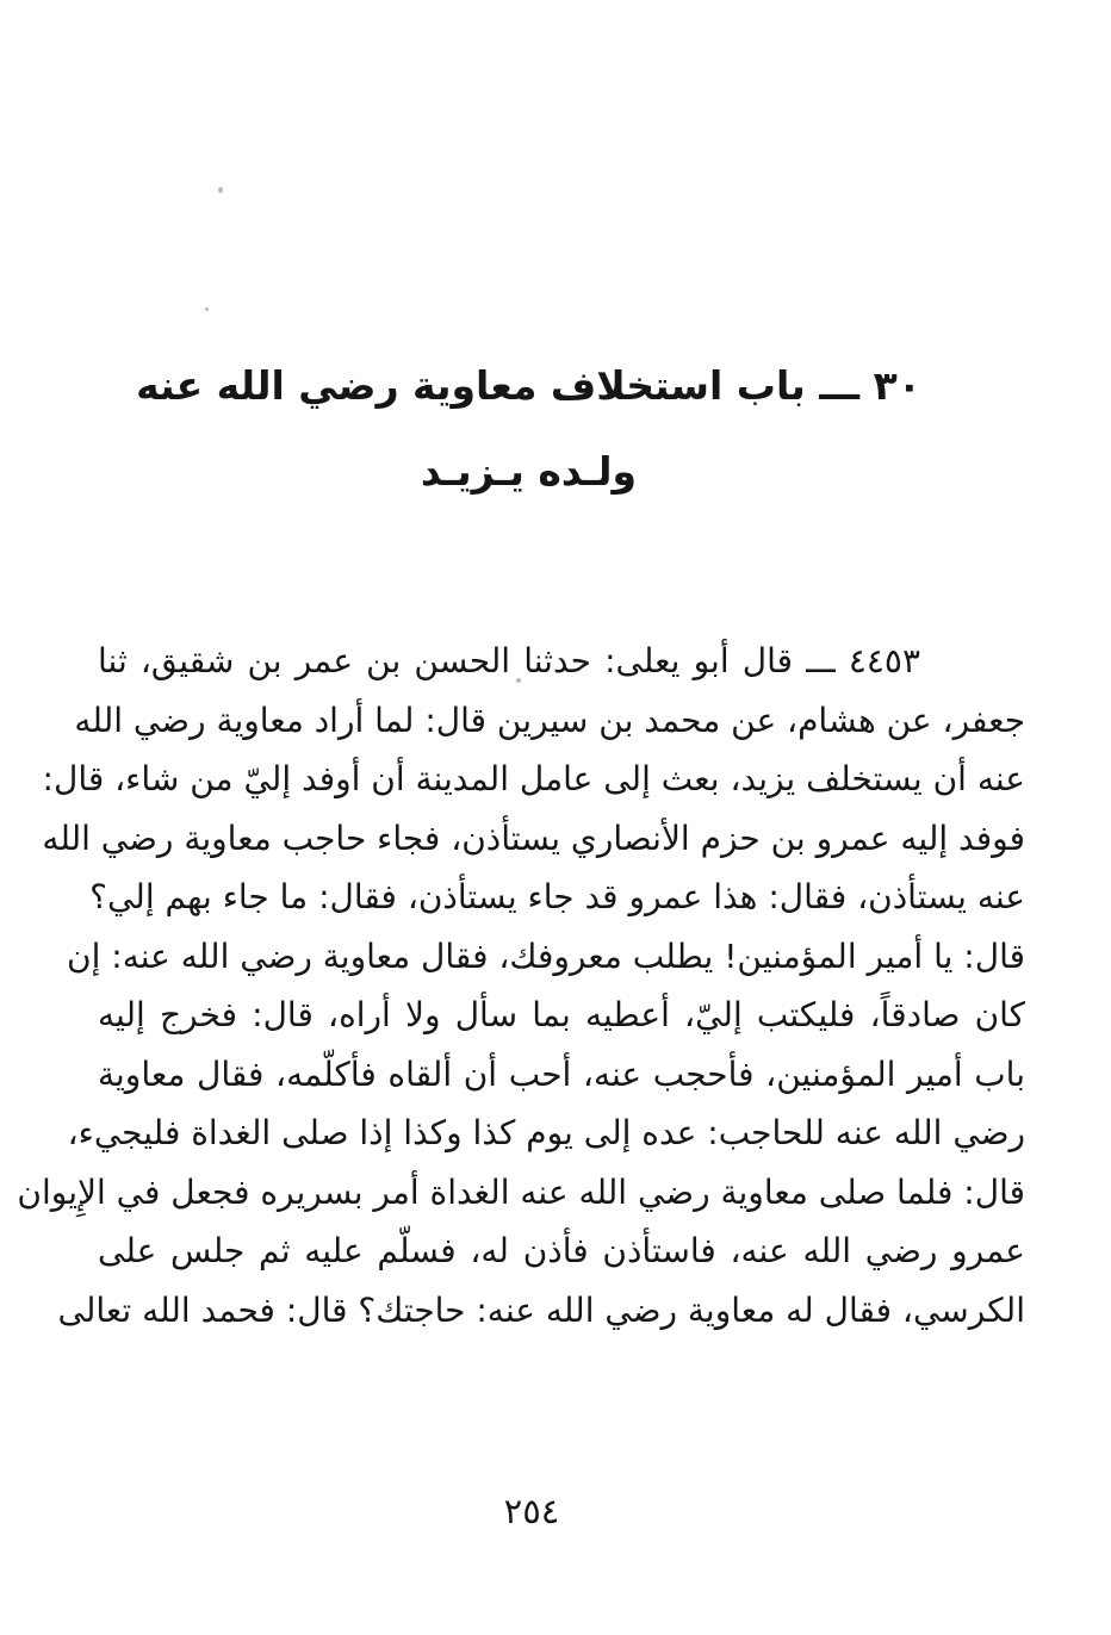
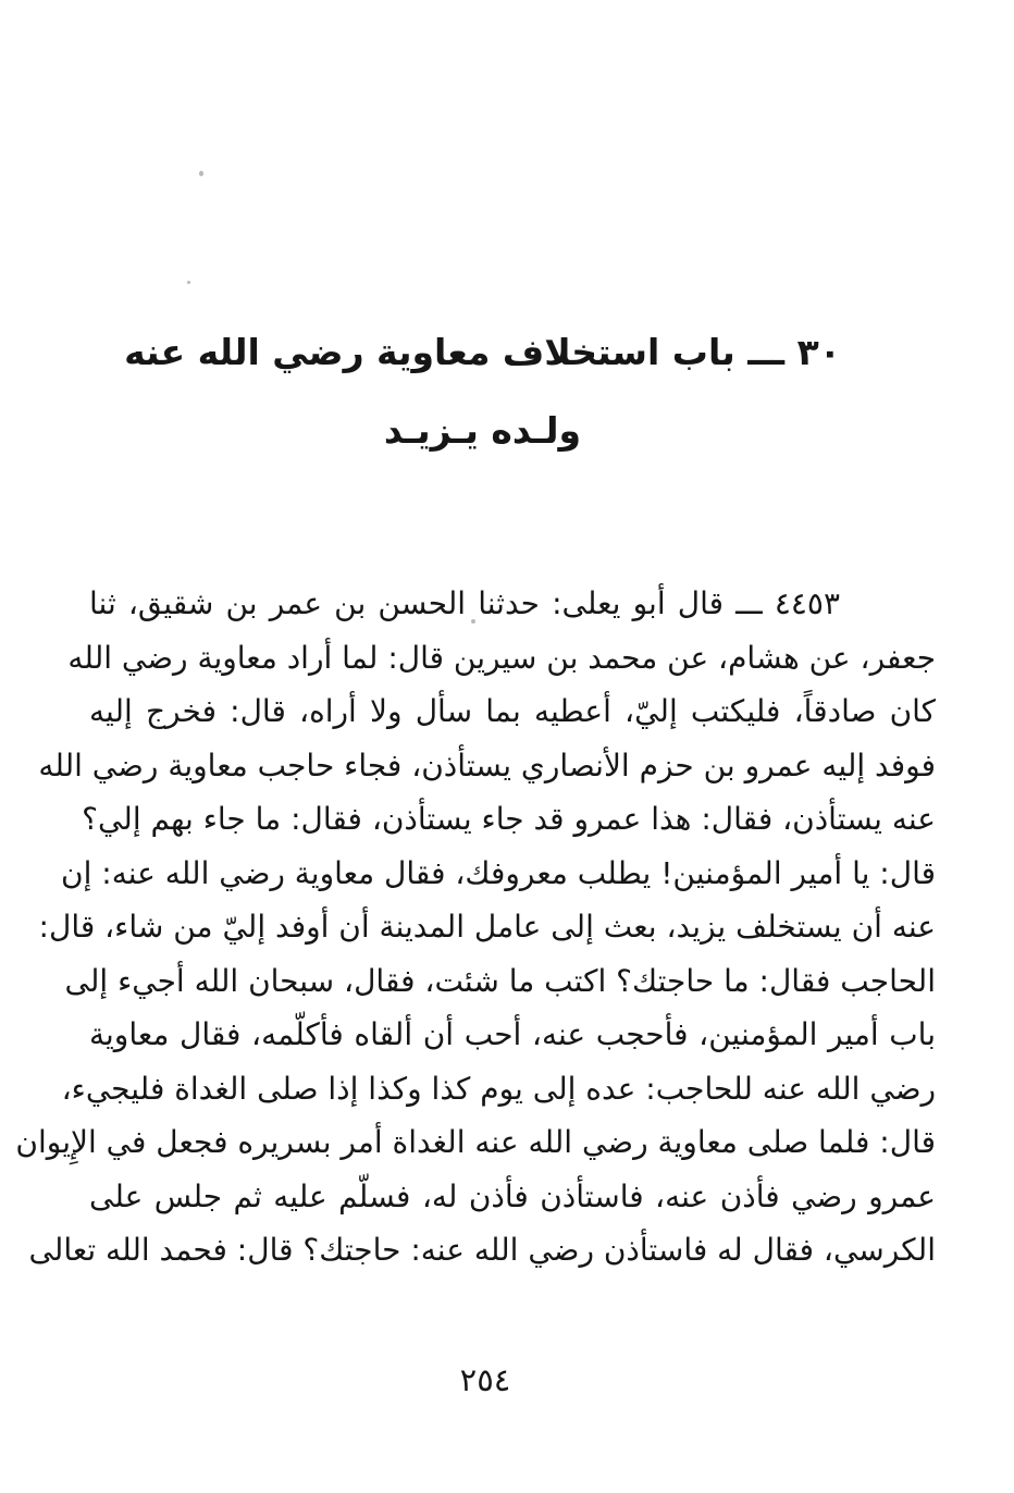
  ٣٠ ـــ باب استخلاف معاوية رضي الله عنه
  ولـده يـزيـد
  ٤٤٥٣ ـــ قال أبو يعلى: حدثنا الحسن بن عمر بن شقيق، ثنا
  جعفر، عن هشام، عن محمد بن سيرين قال: لما أراد معاوية رضي الله
- عنه أن يستخلف يزيد، بعث إلى عامل المدينة أن أوفد إليّ من شاء، قال:
+ كان صادقاً، فليكتب إليّ، أعطيه بما سأل ولا أراه، قال: فخرج إليه
  فوفد إليه عمرو بن حزم الأنصاري يستأذن، فجاء حاجب معاوية رضي الله
  عنه يستأذن، فقال: هذا عمرو قد جاء يستأذن، فقال: ما جاء بهم إلي؟
  قال: يا أمير المؤمنين! يطلب معروفك، فقال معاوية رضي الله عنه: إن
- كان صادقاً، فليكتب إليّ، أعطيه بما سأل ولا أراه، قال: فخرج إليه
+ عنه أن يستخلف يزيد، بعث إلى عامل المدينة أن أوفد إليّ من شاء، قال:
+ الحاجب فقال: ما حاجتك؟ اكتب ما شئت، فقال، سبحان الله أجيء إلى
  باب أمير المؤمنين، فأحجب عنه، أحب أن ألقاه فأكلّمه، فقال معاوية
  رضي الله عنه للحاجب: عده إلى يوم كذا وكذا إذا صلى الغداة فليجيء،
  قال: فلما صلى معاوية رضي الله عنه الغداة أمر بسريره فجعل في الإِيوان
- عمرو رضي الله عنه، فاستأذن فأذن له، فسلّم عليه ثم جلس على
+ عمرو رضي فأذن عنه، فاستأذن فأذن له، فسلّم عليه ثم جلس على
- الكرسي، فقال له معاوية رضي الله عنه: حاجتك؟ قال: فحمد الله تعالى
+ الكرسي، فقال له فاستأذن رضي الله عنه: حاجتك؟ قال: فحمد الله تعالى
  ٢٥٤
